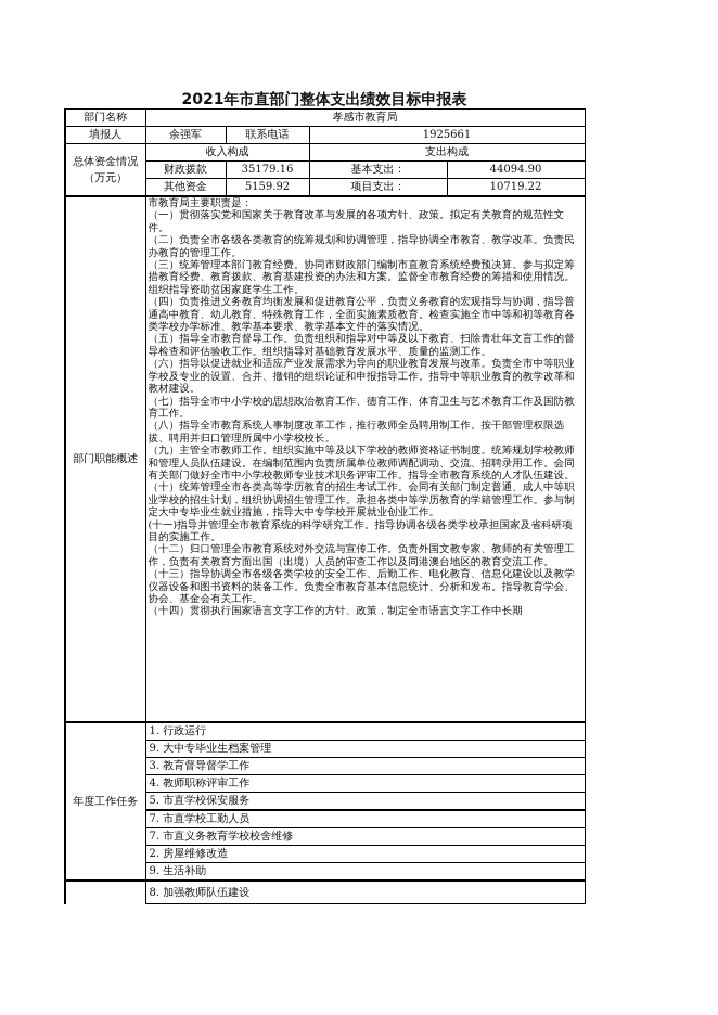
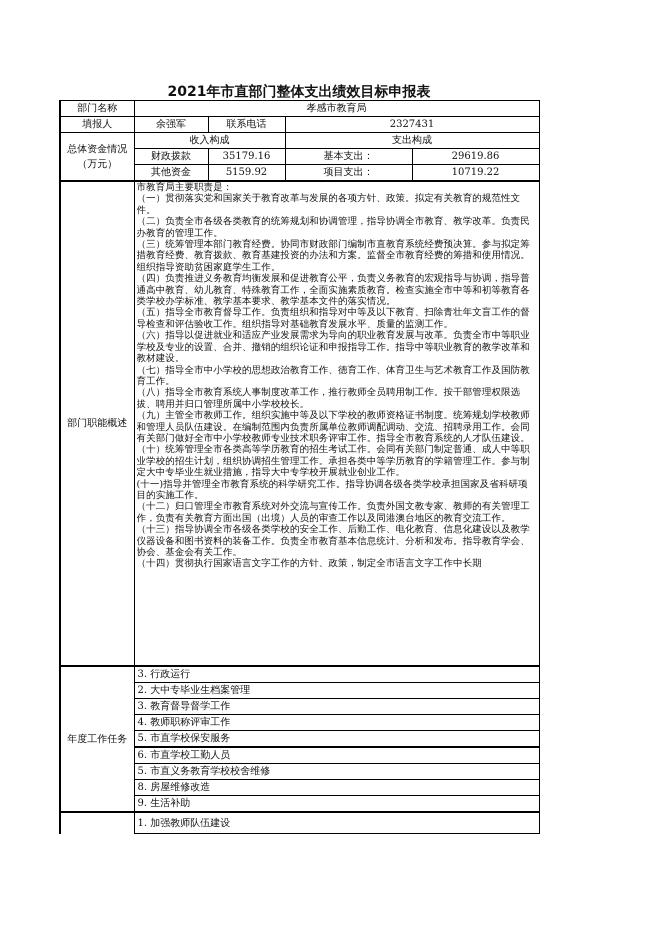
  2021年市直部门整体支出绩效目标申报表
  部门名称	孝感市教育局
- 填报人	余强军	联系电话	1925661
+ 填报人	余强军	联系电话	2327431
  总体资金情况 （万元）	收入构成	支出构成
- 财政拨款	35179.16	基本支出：	44094.90
+ 财政拨款	35179.16	基本支出：	29619.86
  其他资金	5159.92	项目支出：	10719.22
  部门职能概述	市教育局主要职责是：（一）贯彻落实党和国家关于教育改革与发展的各项方针、政策。拟定有关教育的规范性文件。（二）负责全市各级各类教育的统筹规划和协调管理，指导协调全市教育、教学改革。负责民办教育的管理工作。（三）统筹管理本部门教育经费。协同市财政部门编制市直教育系统经费预决算。参与拟定筹措教育经费、教育拨款、教育基建投资的办法和方案。监督全市教育经费的筹措和使用情况。组织指导资助贫困家庭学生工作。（四）负责推进义务教育均衡发展和促进教育公平，负责义务教育的宏观指导与协调，指导普通高中教育、幼儿教育、特殊教育工作，全面实施素质教育。检查实施全市中等和初等教育各类学校办学标准、教学基本要求、教学基本文件的落实情况。（五）指导全市教育督导工作。负责组织和指导对中等及以下教育、扫除青壮年文盲工作的督导检查和评估验收工作。组织指导对基础教育发展水平、质量的监测工作。（六）指导以促进就业和适应产业发展需求为导向的职业教育发展与改革。负责全市中等职业学校及专业的设置、合并、撤销的组织论证和申报指导工作。指导中等职业教育的教学改革和教材建设。（七）指导全市中小学校的思想政治教育工作、德育工作、体育卫生与艺术教育工作及国防教育工作。（八）指导全市教育系统人事制度改革工作，推行教师全员聘用制工作。按干部管理权限选拔、聘用并归口管理所属中小学校校长。（九）主管全市教师工作。组织实施中等及以下学校的教师资格证书制度。统筹规划学校教师和管理人员队伍建设。在编制范围内负责所属单位教师调配调动、交流、招聘录用工作。会同有关部门做好全市中小学校教师专业技术职务评审工作。指导全市教育系统的人才队伍建设。（十）统筹管理全市各类高等学历教育的招生考试工作。会同有关部门制定普通、成人中等职业学校的招生计划，组织协调招生管理工作。承担各类中等学历教育的学籍管理工作。参与制定大中专毕业生就业措施，指导大中专学校开展就业创业工作。(十一)指导并管理全市教育系统的科学研究工作。指导协调各级各类学校承担国家及省科研项目的实施工作。（十二）归口管理全市教育系统对外交流与宣传工作。负责外国文教专家、教师的有关管理工作，负责有关教育方面出国（出境）人员的审查工作以及同港澳台地区的教育交流工作。（十三）指导协调全市各级各类学校的安全工作、后勤工作、电化教育、信息化建设以及教学仪器设备和图书资料的装备工作。负责全市教育基本信息统计、分析和发布。指导教育学会、协会、基金会有关工作。（十四）贯彻执行国家语言文字工作的方针、政策，制定全市语言文字工作中长期
- 年度工作任务	1. 行政运行
+ 年度工作任务	3. 行政运行
- 9. 大中专毕业生档案管理
+ 2. 大中专毕业生档案管理
  3. 教育督导督学工作
  4. 教师职称评审工作
  5. 市直学校保安服务
- 7. 市直学校工勤人员
+ 6. 市直学校工勤人员
- 7. 市直义务教育学校校舍维修
+ 5. 市直义务教育学校校舍维修
- 2. 房屋维修改造
+ 8. 房屋维修改造
  9. 生活补助
- 	8. 加强教师队伍建设
+ 	1. 加强教师队伍建设
